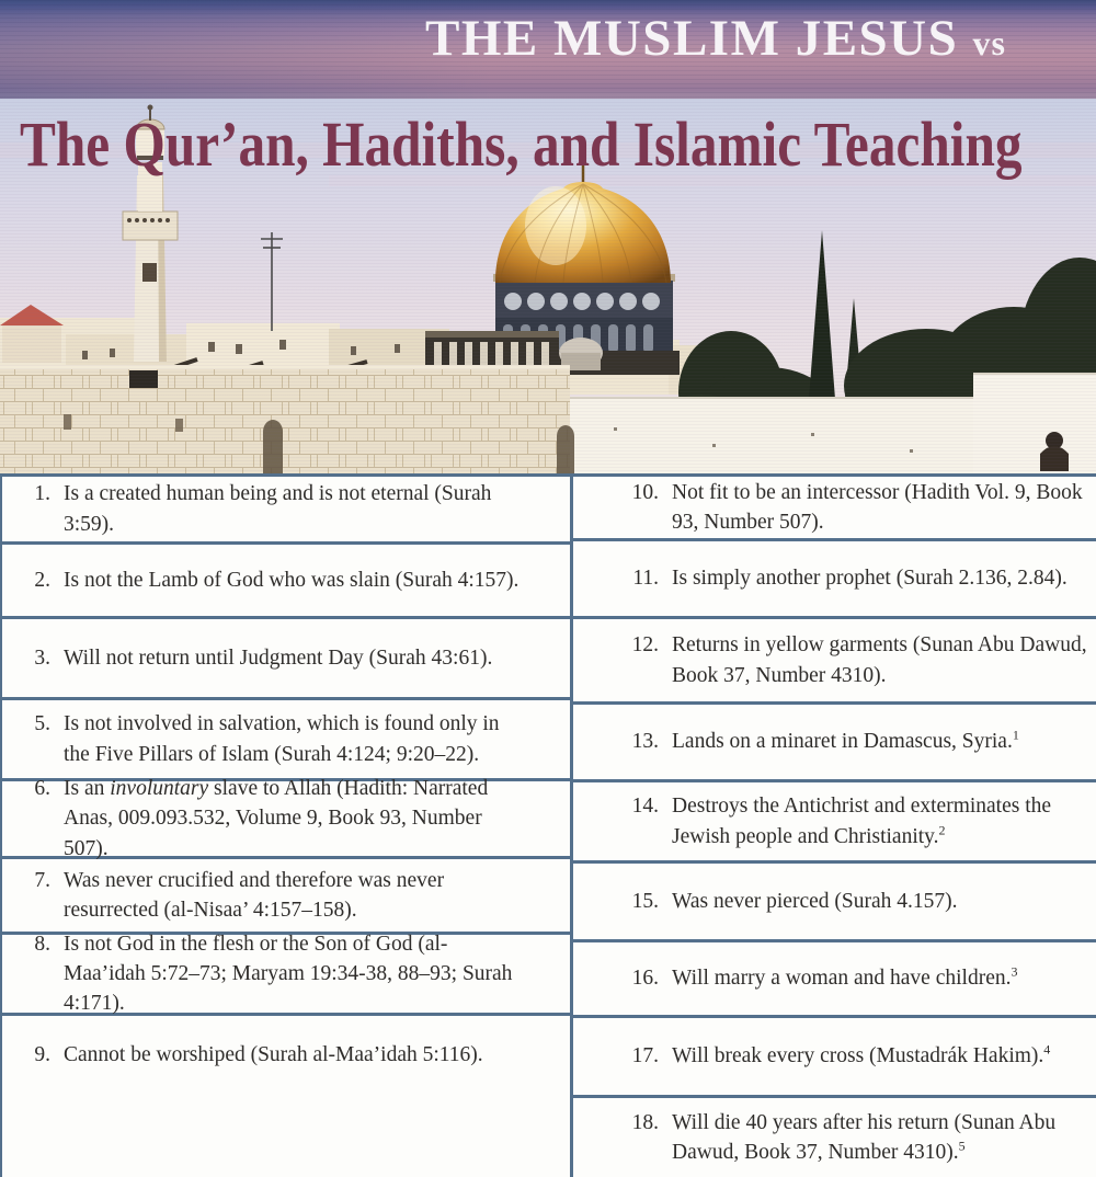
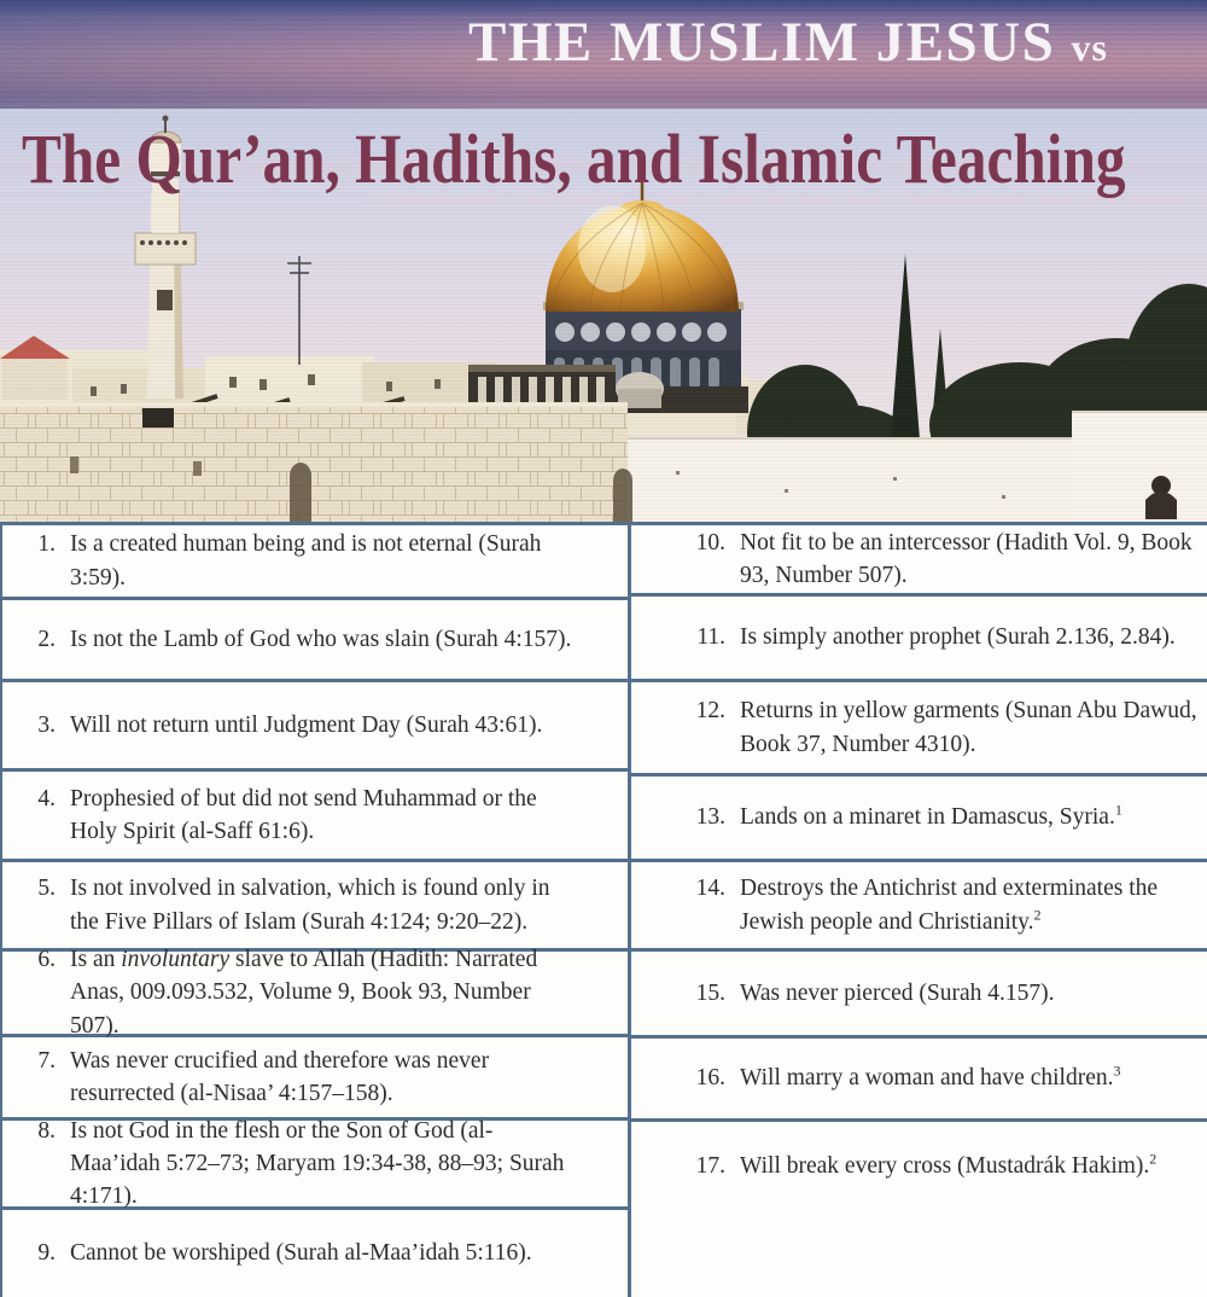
  THE MUSLIM JESUS vs
  The Qur’an, Hadiths, and Islamic Teaching
  1.
  Is a created human being and is not eternal (Surah 3:59).
  2.
  Is not the Lamb of God who was slain (Surah 4:157).
  3.
  Will not return until Judgment Day (Surah 43:61).
+ 4.
+ Prophesied of but did not send Muhammad or the Holy Spirit (al-Saff 61:6).
  5.
  Is not involved in salvation, which is found only in the Five Pillars of Islam (Surah 4:124; 9:20–22).
  6.
  Is an involuntary slave to Allah (Hadith: Narrated Anas, 009.093.532, Volume 9, Book 93, Number 507).
  7.
  Was never crucified and therefore was never resurrected (al-Nisaa’ 4:157–158).
  8.
  Is not God in the flesh or the Son of God (al-Maa’idah 5:72–73; Maryam 19:34-38, 88–93; Surah 4:171).
  9.
  Cannot be worshiped (Surah al-Maa’idah 5:116).
  10.
  Not fit to be an intercessor (Hadith Vol. 9, Book 93, Number 507).
  11.
  Is simply another prophet (Surah 2.136, 2.84).
  12.
  Returns in yellow garments (Sunan Abu Dawud, Book 37, Number 4310).
  13.
  Lands on a minaret in Damascus, Syria.1
  14.
  Destroys the Antichrist and exterminates the Jewish people and Christianity.2
  15.
  Was never pierced (Surah 4.157).
  16.
  Will marry a woman and have children.3
  17.
- Will break every cross (Mustadrák Hakim).4
+ Will break every cross (Mustadrák Hakim).2
- 18.
- Will die 40 years after his return (Sunan Abu Dawud, Book 37, Number 4310).5
